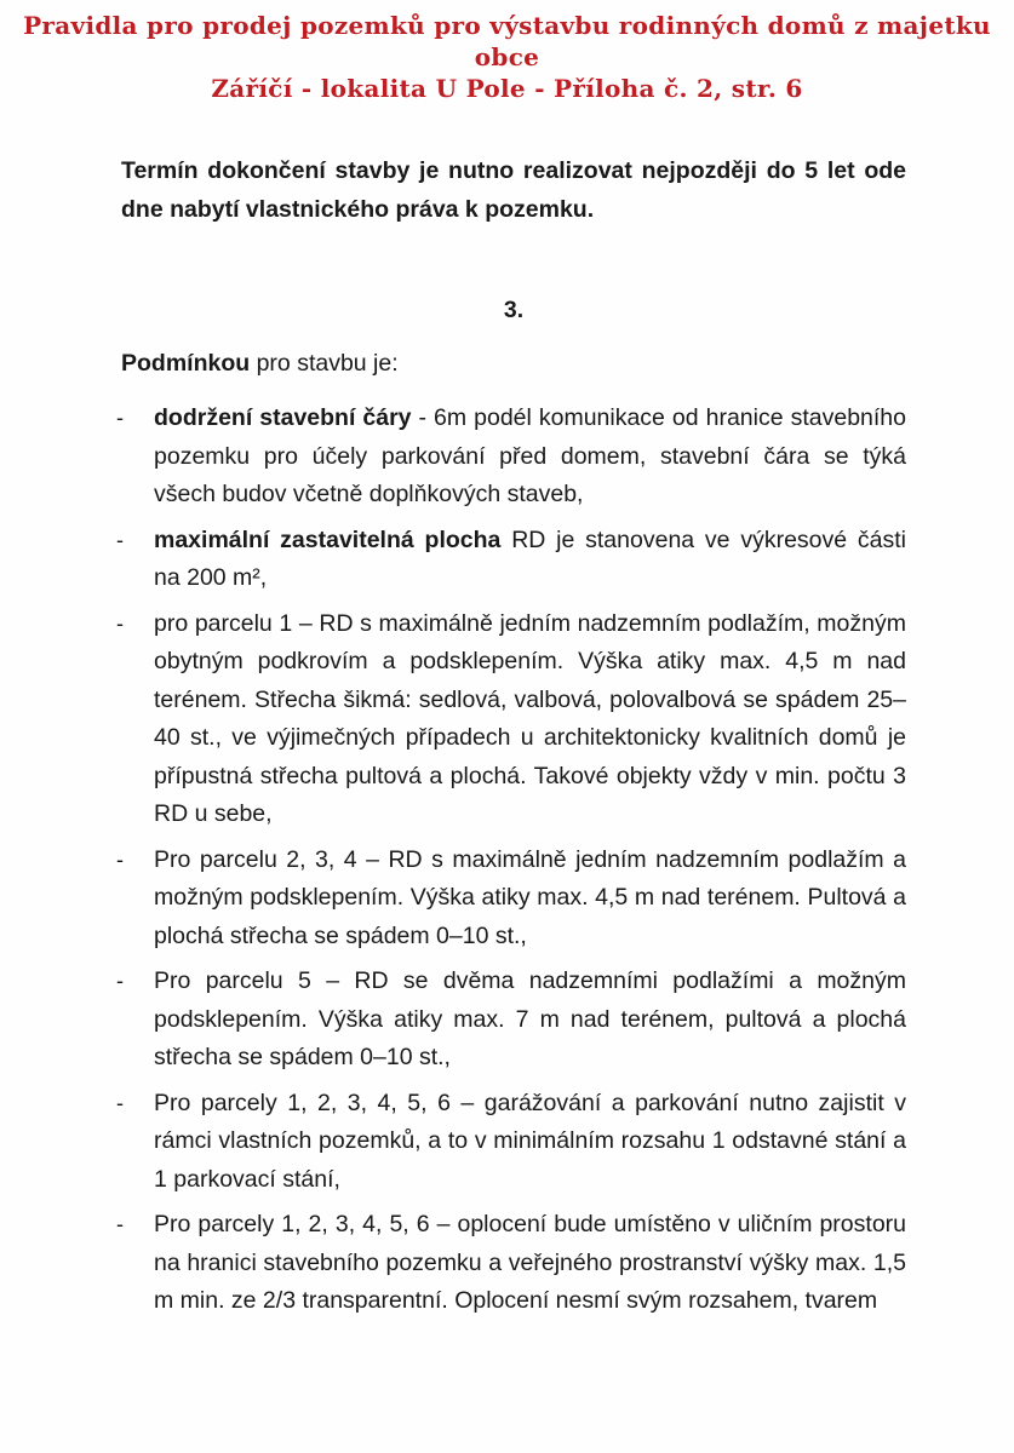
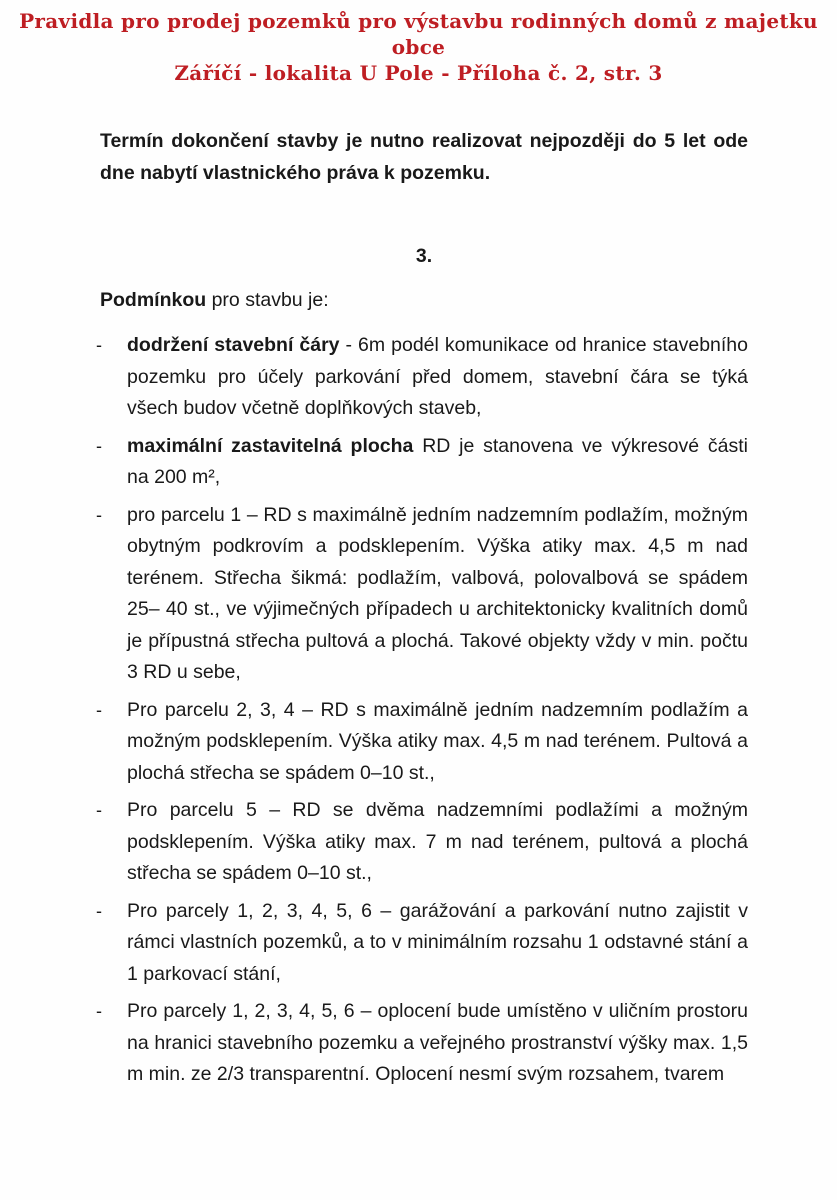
  Pravidla pro prodej pozemků pro výstavbu rodinných domů z majetku obce
- Záříčí - lokalita U Pole - Příloha č. 2, str. 6
+ Záříčí - lokalita U Pole - Příloha č. 2, str. 3
  Termín dokončení stavby je nutno realizovat nejpozději do 5 let ode dne nabytí vlastnického práva k pozemku.
  3.
  Podmínkou pro stavbu je:
  -
  dodržení stavební čáry - 6m podél komunikace od hranice stavebního pozemku pro účely parkování před domem, stavební čára se týká všech budov včetně doplňkových staveb,
  -
  maximální zastavitelná plocha RD je stanovena ve výkresové části na 200 m²,
  -
- pro parcelu 1 – RD s maximálně jedním nadzemním podlažím, možným obytným podkrovím a podsklepením. Výška atiky max. 4,5 m nad terénem. Střecha šikmá: sedlová, valbová, polovalbová se spádem 25– 40 st., ve výjimečných případech u architektonicky kvalitních domů je přípustná střecha pultová a plochá. Takové objekty vždy v min. počtu 3 RD u sebe,
+ pro parcelu 1 – RD s maximálně jedním nadzemním podlažím, možným obytným podkrovím a podsklepením. Výška atiky max. 4,5 m nad terénem. Střecha šikmá: podlažím, valbová, polovalbová se spádem 25– 40 st., ve výjimečných případech u architektonicky kvalitních domů je přípustná střecha pultová a plochá. Takové objekty vždy v min. počtu 3 RD u sebe,
  -
  Pro parcelu 2, 3, 4 – RD s maximálně jedním nadzemním podlažím a možným podsklepením. Výška atiky max. 4,5 m nad terénem. Pultová a plochá střecha se spádem 0–10 st.,
  -
  Pro parcelu 5 – RD se dvěma nadzemními podlažími a možným podsklepením. Výška atiky max. 7 m nad terénem, pultová a plochá střecha se spádem 0–10 st.,
  -
  Pro parcely 1, 2, 3, 4, 5, 6 – garážování a parkování nutno zajistit v rámci vlastních pozemků, a to v minimálním rozsahu 1 odstavné stání a 1 parkovací stání,
  -
  Pro parcely 1, 2, 3, 4, 5, 6 – oplocení bude umístěno v uličním prostoru na hranici stavebního pozemku a veřejného prostranství výšky max. 1,5 m min. ze 2/3 transparentní. Oplocení nesmí svým rozsahem, tvarem
